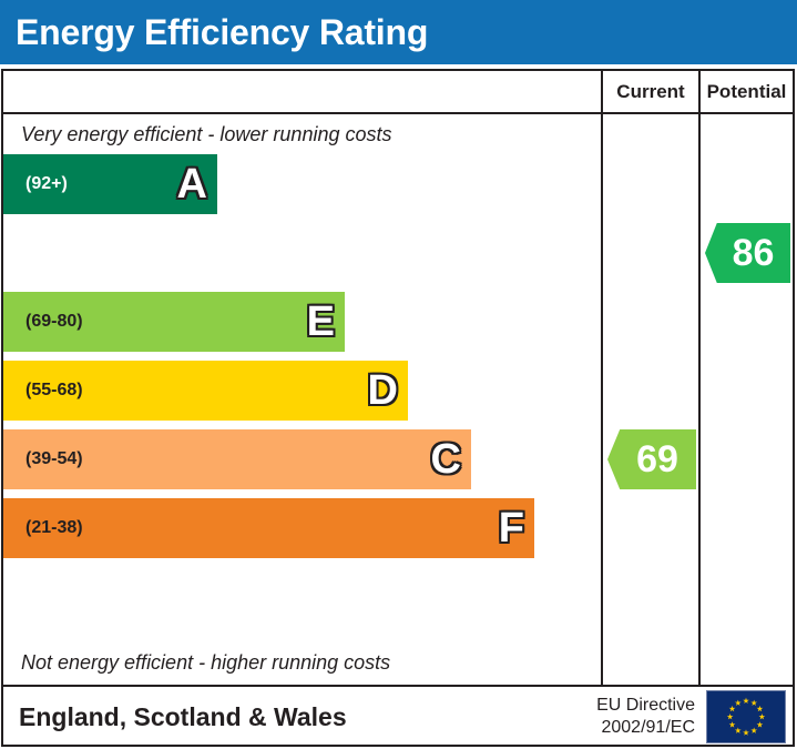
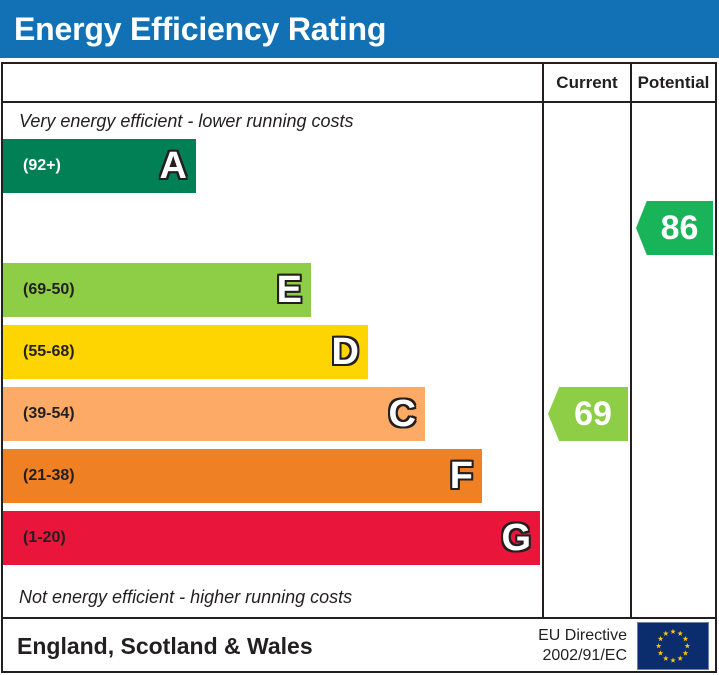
  Energy Efficiency Rating
  Current
  Potential
  Very energy efficient - lower running costs
  Not energy efficient - higher running costs
  (92+)
  A
- (69-80)
+ (69-50)
  E
  (55-68)
  D
  (39-54)
  C
  (21-38)
  F
+ (1-20)
+ G
  69
  86
  England, Scotland & Wales
  EU Directive
  2002/91/EC
